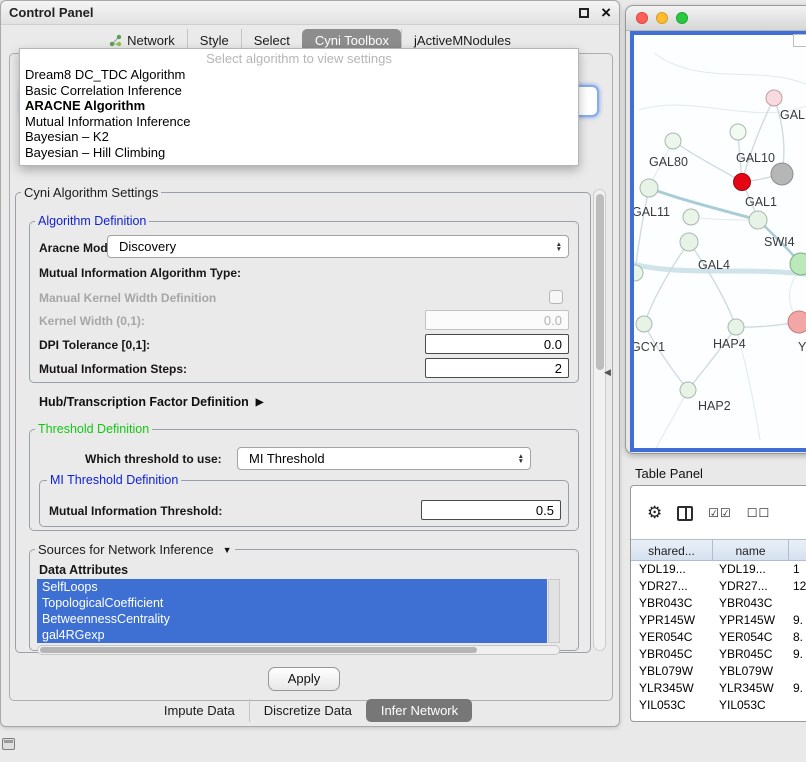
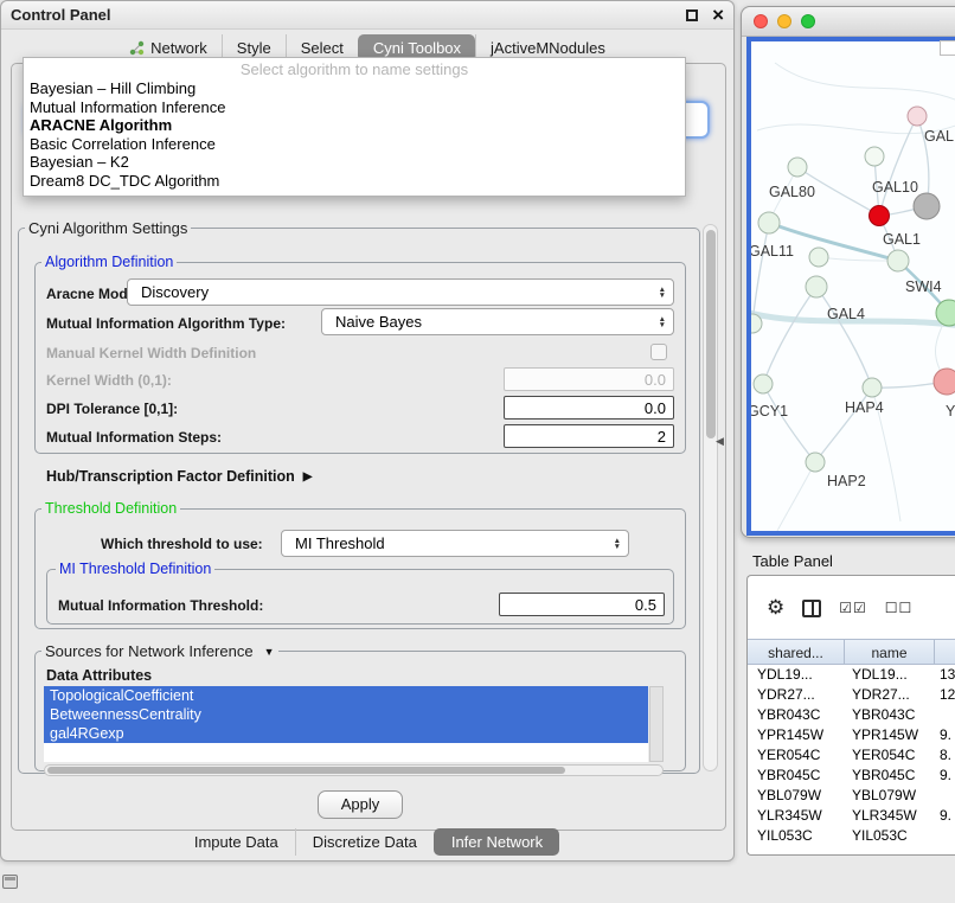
  Control Panel
  ×
  Network
  Style
  Select
  Cyni Toolbox
  jActiveMNodules
- Select algorithm to view settings
+ Select algorithm to name settings
- Dream8 DC_TDC Algorithm
+ Bayesian – Hill Climbing
- Basic Correlation Inference
+ Mutual Information Inference
  ARACNE Algorithm
- Mutual Information Inference
+ Basic Correlation Inference
  Bayesian – K2
- Bayesian – Hill Climbing
+ Dream8 DC_TDC Algorithm
  Cyni Algorithm Settings
  Algorithm Definition
  Aracne Mod
  Discovery
  Mutual Information Algorithm Type:
+ Naive Bayes
  Manual Kernel Width Definition
  Kernel Width (0,1):
  0.0
  DPI Tolerance [0,1]:
  0.0
  Mutual Information Steps:
  2
  Hub/Transcription Factor Definition
  ▶
  Threshold Definition
  Which threshold to use:
  MI Threshold
  MI Threshold Definition
  Mutual Information Threshold:
  0.5
  Sources for Network Inference
  ▼
  Data Attributes
- SelfLoops
  TopologicalCoefficient
  BetweennessCentrality
  gal4RGexp
  ◀
  Apply
  Impute Data
  Discretize Data
  Infer Network
  GAL
  GAL80
  GAL10
  GAL11
  GAL1
  SWI4
  GAL4
  GCY1
  HAP4
  Y
  HAP2
  Table Panel
  ⚙
  ☑☑
  ☐☐
  shared...
  name
  YDL19...
  YDL19...
- 1
+ 13
  YDR27...
  YDR27...
  12
  YBR043C
  YBR043C
  YPR145W
  YPR145W
  9.
  YER054C
  YER054C
  8.
  YBR045C
  YBR045C
  9.
  YBL079W
  YBL079W
  YLR345W
  YLR345W
  9.
  YIL053C
  YIL053C
